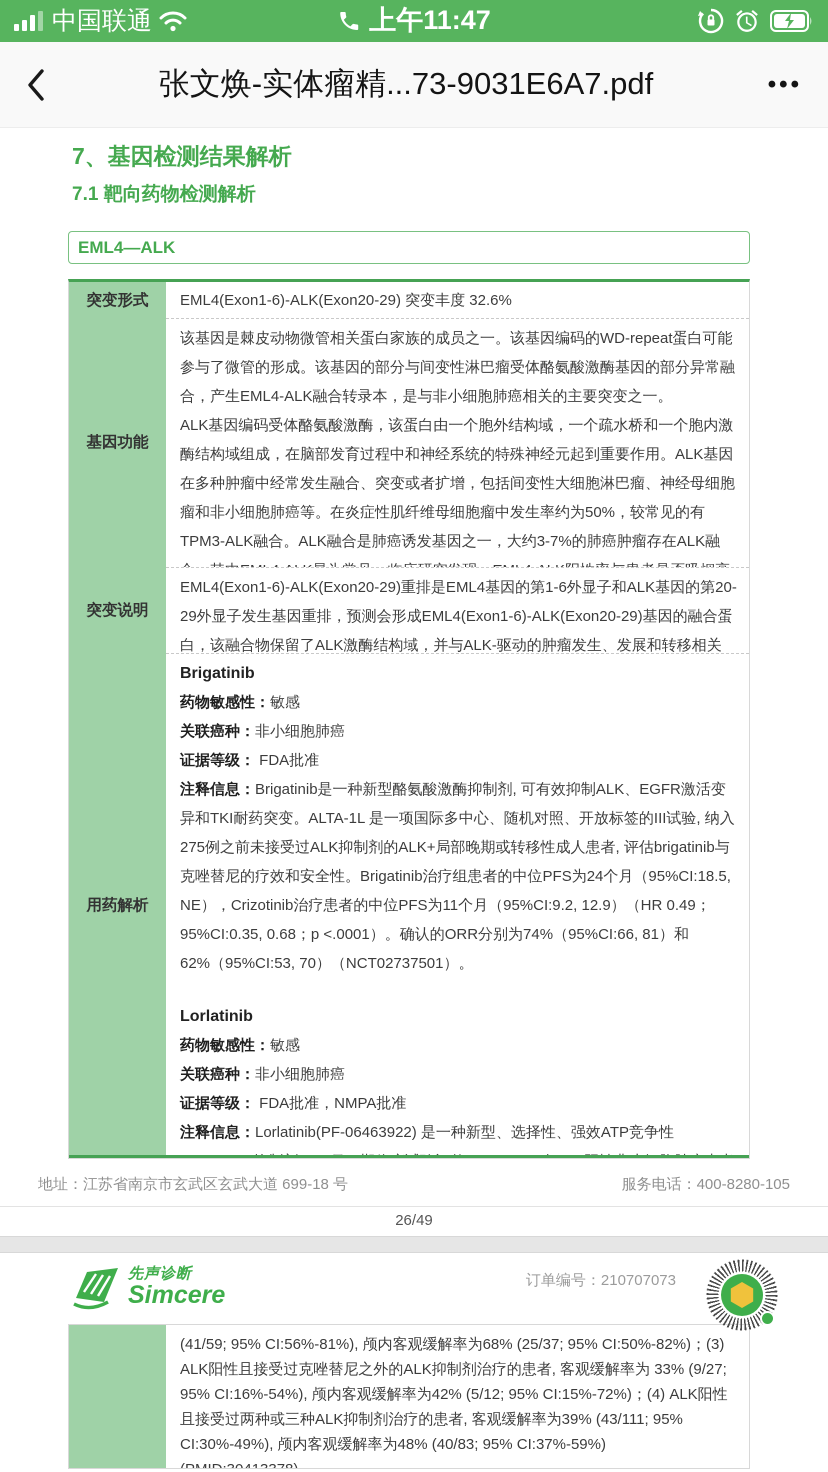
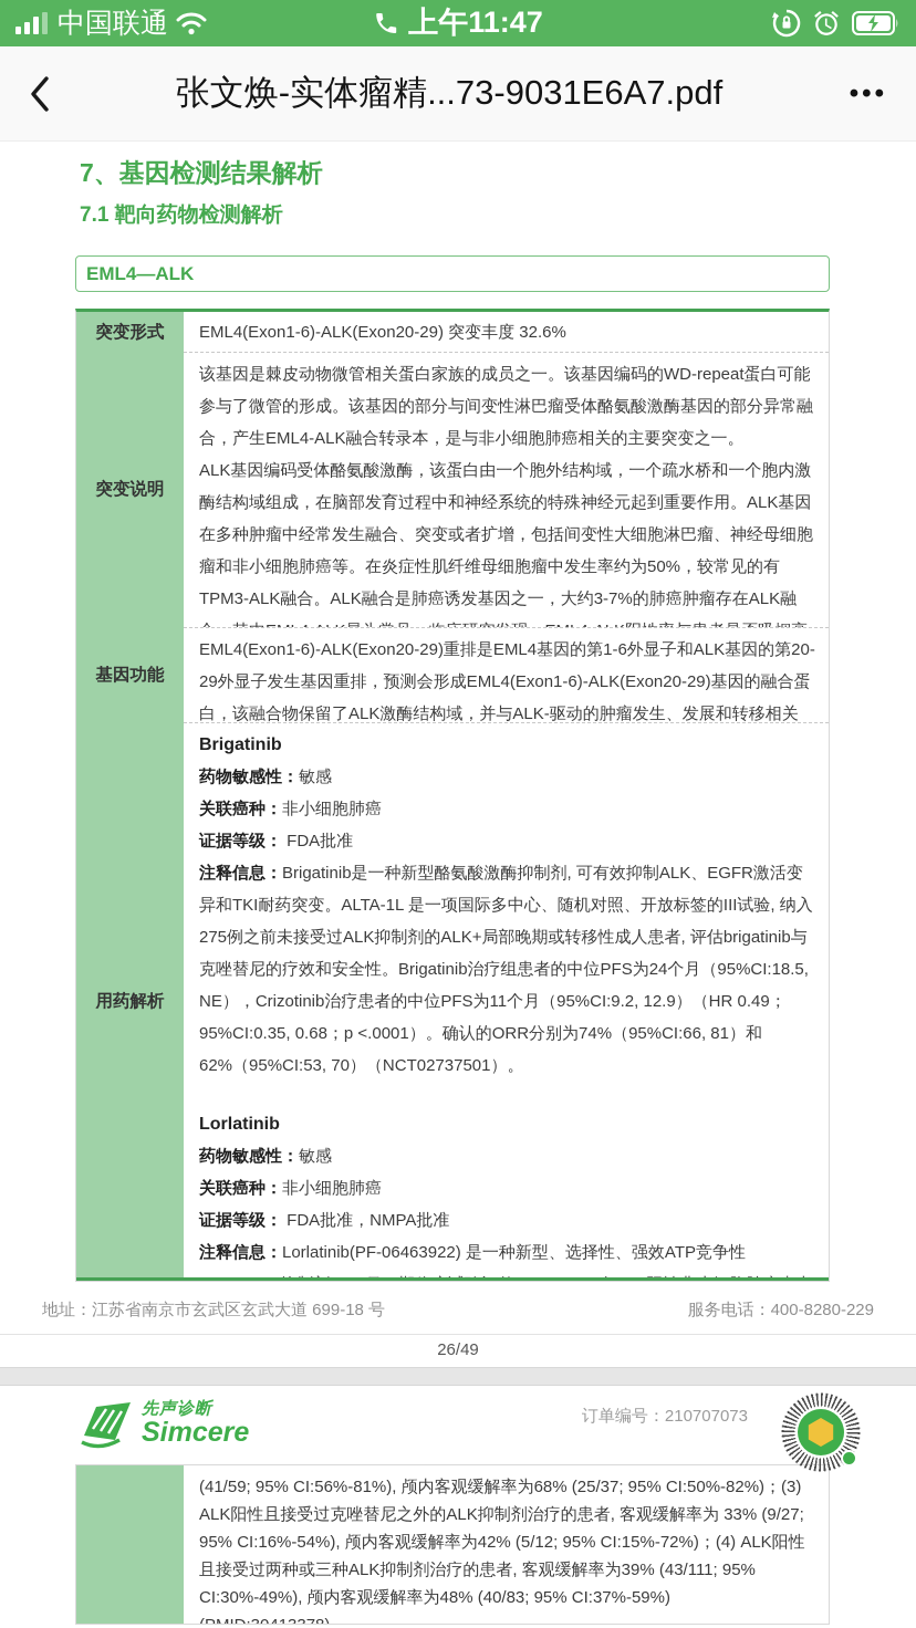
  中国联通
  上午11:47
  张文焕-实体瘤精...73-9031E6A7.pdf
  •••
  7、基因检测结果解析
  7.1 靶向药物检测解析
  EML4—ALK
  突变形式
  EML4(Exon1-6)-ALK(Exon20-29) 突变丰度 32.6%
- 基因功能
+ 突变说明
  该基因是棘皮动物微管相关蛋白家族的成员之一。该基因编码的WD-repeat蛋白可能参与了微管的形成。该基因的部分与间变性淋巴瘤受体酪氨酸激酶基因的部分异常融合，产生EML4-ALK融合转录本，是与非小细胞肺癌相关的主要突变之一。
- 突变说明
+ 基因功能
  EML4(Exon1-6)-ALK(Exon20-29)重排是EML4基因的第1-6外显子和ALK基因的第20-29外显子发生基因重排，预测会形成EML4(Exon1-6)-ALK(Exon20-29)基因的融合蛋白，该融合物保留了ALK激酶结构域，并与ALK-驱动的肿瘤发生、发展和转移相关
  用药解析
  Brigatinib
  药物敏感性：敏感
  关联癌种：非小细胞肺癌
  证据等级： FDA批准
  注释信息：Brigatinib是一种新型酪氨酸激酶抑制剂, 可有效抑制ALK、EGFR激活变异和TKI耐药突变。ALTA-1L 是一项国际多中心、随机对照、开放标签的III试验, 纳入275例之前未接受过ALK抑制剂的ALK+局部晚期或转移性成人患者, 评估brigatinib与克唑替尼的疗效和安全性。Brigatinib治疗组患者的中位PFS为24个月（95%CI:18.5, NE），Crizotinib治疗患者的中位PFS为11个月（95%CI:9.2, 12.9）（HR 0.49；95%CI:0.35, 0.68；p <.0001）。确认的ORR分别为74%（95%CI:66, 81）和62%（95%CI:53, 70）（NCT02737501）。
  Lorlatinib
  药物敏感性：敏感
  关联癌种：非小细胞肺癌
  证据等级： FDA批准，NMPA批准
  地址：江苏省南京市玄武区玄武大道 699-18 号
- 服务电话：400-8280-105
+ 服务电话：400-8280-229
  26/49
  先声诊断
  Simcere
  订单编号：210707073
  (41/59; 95% CI:56%-81%), 颅内客观缓解率为68% (25/37; 95% CI:50%-82%)；(3) ALK阳性且接受过克唑替尼之外的ALK抑制剂治疗的患者, 客观缓解率为 33% (9/27; 95% CI:16%-54%), 颅内客观缓解率为42% (5/12; 95% CI:15%-72%)；(4) ALK阳性且接受过两种或三种ALK抑制剂治疗的患者, 客观缓解率为39% (43/111; 95% CI:30%-49%), 颅内客观缓解率为48% (40/83; 95% CI:37%-59%)
